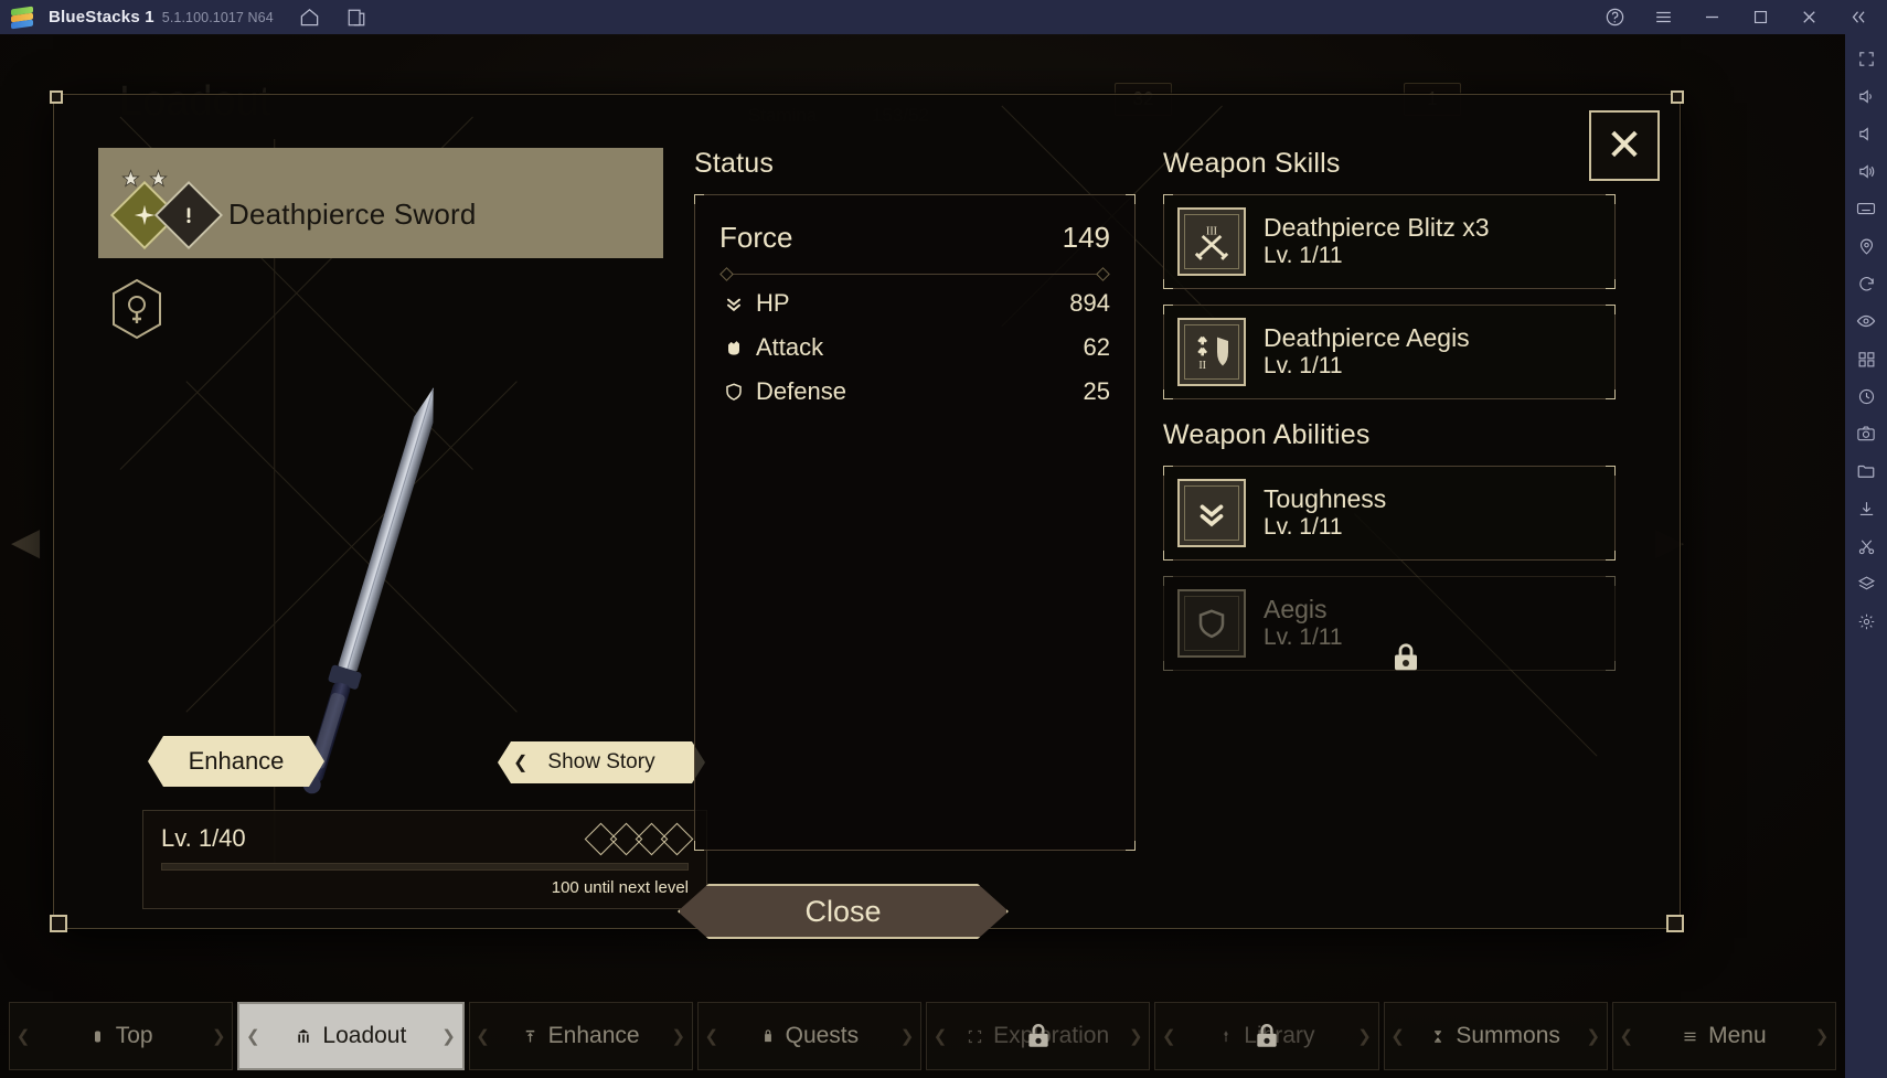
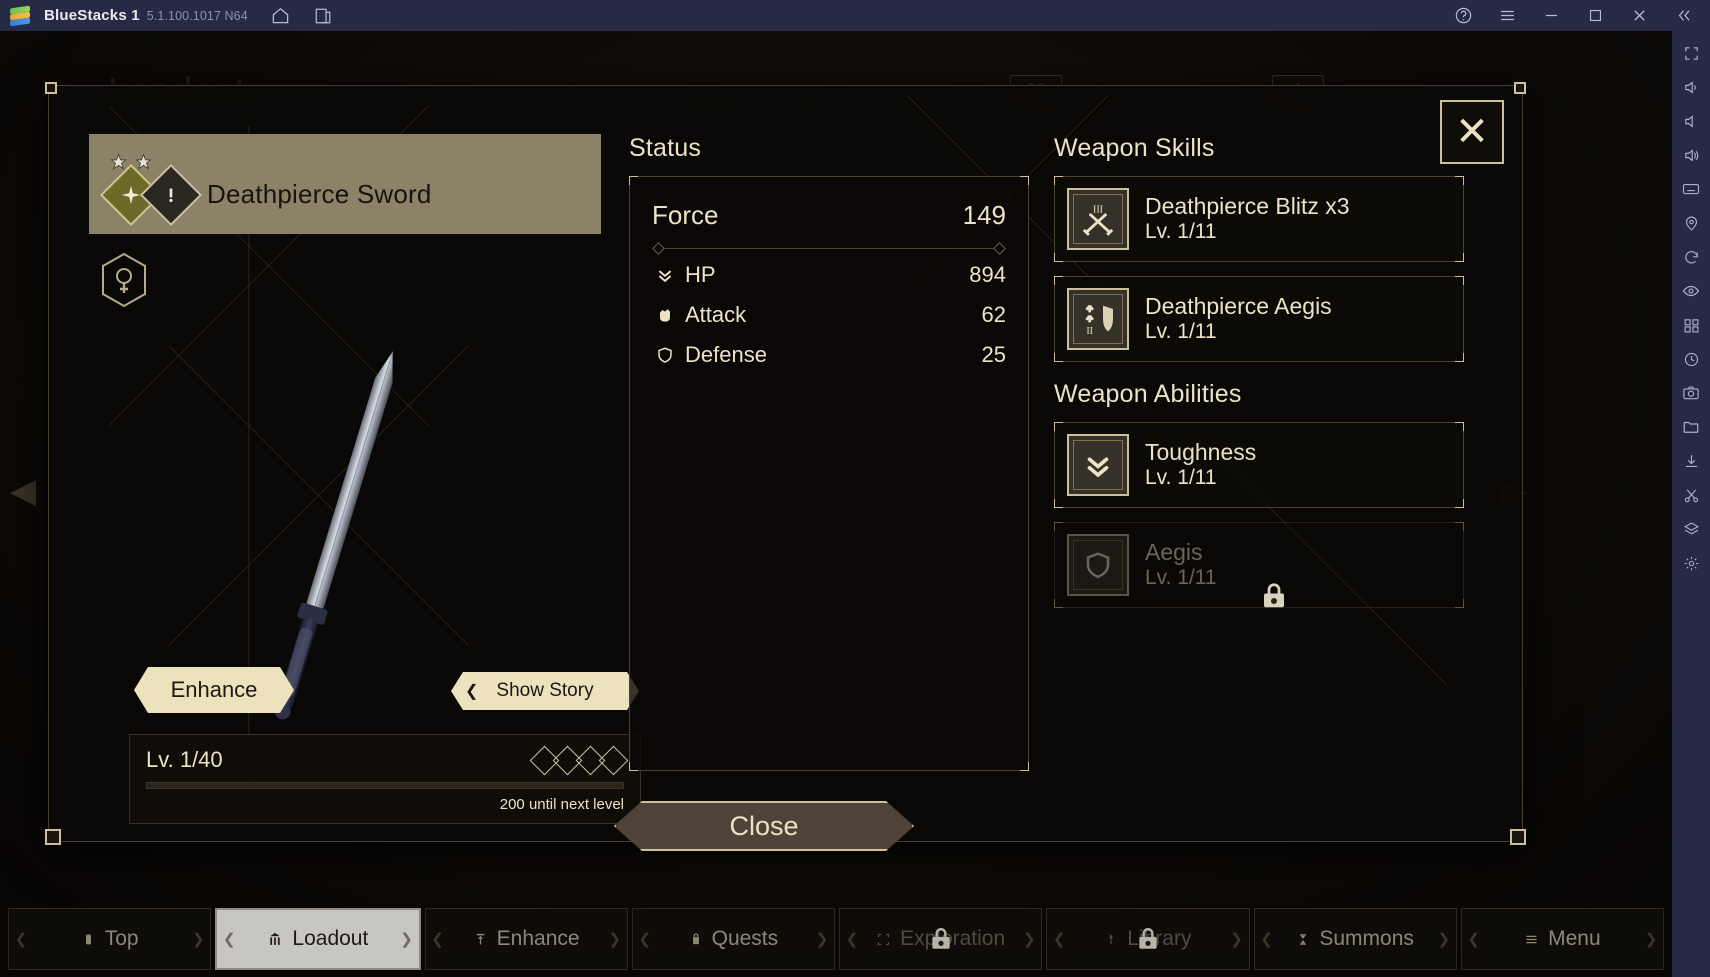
  BlueStacks 1
  5.1.100.1017 N64
  ◀
  ✕
  Deathpierce Sword
  Enhance
  ❮
  Show Story
  Lv. 1/40
- 100 until next level
+ 200 until next level
  Status
  Force
  149
  HP
  894
  Attack
  62
  Defense
  25
  Weapon Skills
  III
  Deathpierce Blitz x3
  Lv. 1/11
  II
  Deathpierce Aegis
  Lv. 1/11
  Weapon Abilities
  Toughness
  Lv. 1/11
  Aegis
  Lv. 1/11
  Close
  ❮
  Top
  ❯
  ❮
  Loadout
  ❯
  ❮
  Enhance
  ❯
  ❮
  Quests
  ❯
  ❮
  Expration
  ❯
  ❮
  Lrary
  ❯
  ❮
  Summons
  ❯
  ❮
  Menu
  ❯
